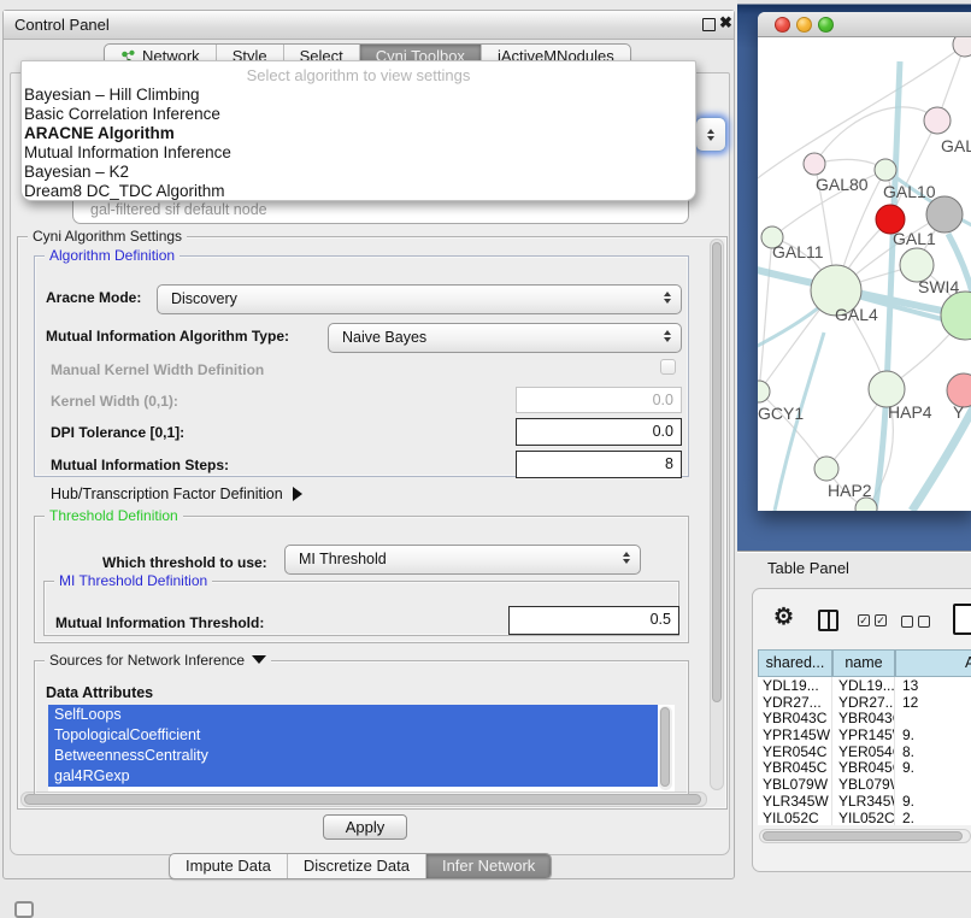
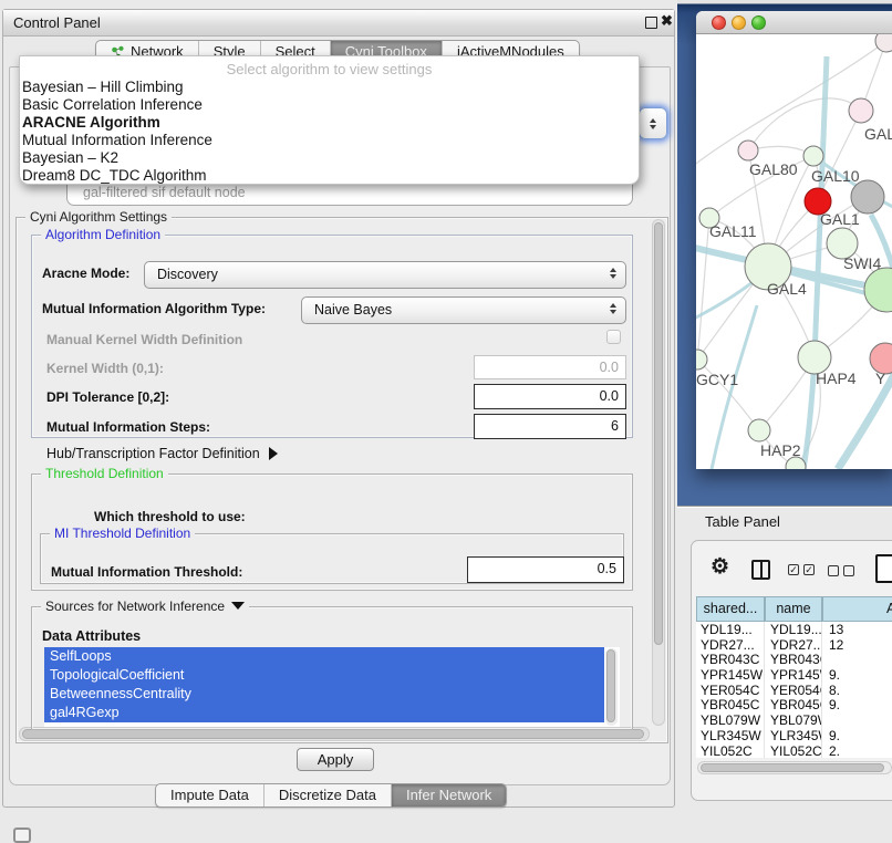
  Control Panel
  ✖
  Network
  Style
  Select
  Cyni Toolbox
  jActiveMNodules
  gal-filtered sif default node
  Cyni Algorithm Settings
  Algorithm Definition
  Aracne Mode:
  Discovery
  Mutual Information Algorithm Type:
  Naive Bayes
  Manual Kernel Width Definition
  Kernel Width (0,1):
  0.0
- DPI Tolerance [0,1]:
+ DPI Tolerance [0,2]:
  0.0
  Mutual Information Steps:
- 8
+ 6
  Hub/Transcription Factor Definition
  Threshold Definition
  Which threshold to use:
- MI Threshold
  MI Threshold Definition
  Mutual Information Threshold:
  0.5
  Sources for Network Inference
  Data Attributes
  SelfLoops
  TopologicalCoefficient
  BetweennessCentrality
  gal4RGexp
  Apply
  Impute Data
  Discretize Data
  Infer Network
  Select algorithm to view settings
  Bayesian – Hill Climbing
  Basic Correlation Inference
  ARACNE Algorithm
  Mutual Information Inference
  Bayesian – K2
  Dream8 DC_TDC Algorithm
  GAL
  GAL80
  GAL10
  GAL11
  GAL1
  SWI4
  GAL4
  GCY1
  HAP4
  Y
  HAP2
  Table Panel
  ⚙
  ✓
  ✓
  shared...
  name
  A
  YDL19...
  YDL19...
  13
  YDR27...
  YDR27..
  12
  YBR043C
  YBR043
  YPR145W
  YPR145
  9.
  YER054C
  YER054
  8.
  YBR045C
  YBR045
  9.
  YBL079W
  YBL079
  YLR345W
  YLR345
  9.
  YIL052C
  YIL052C
  2.
